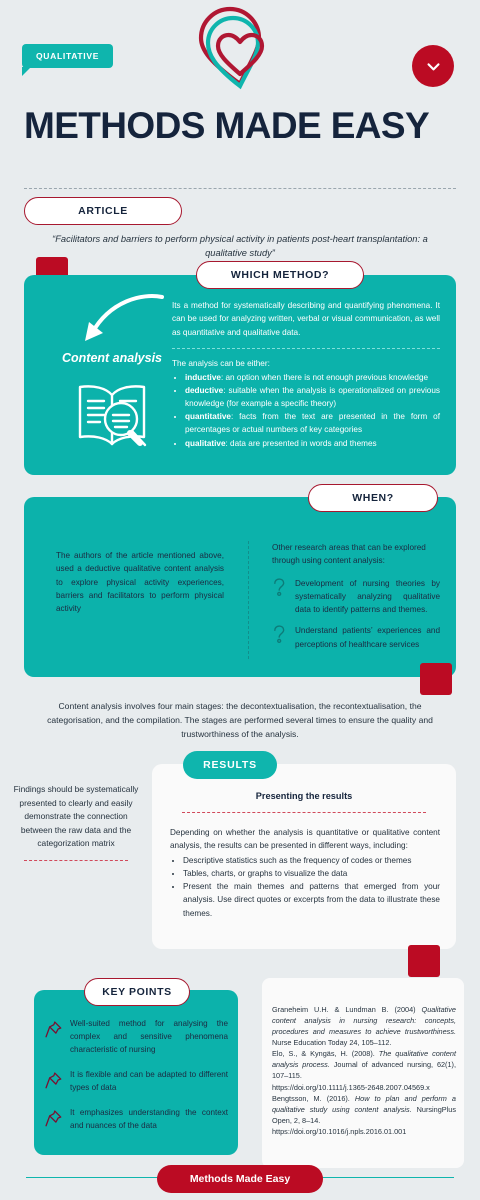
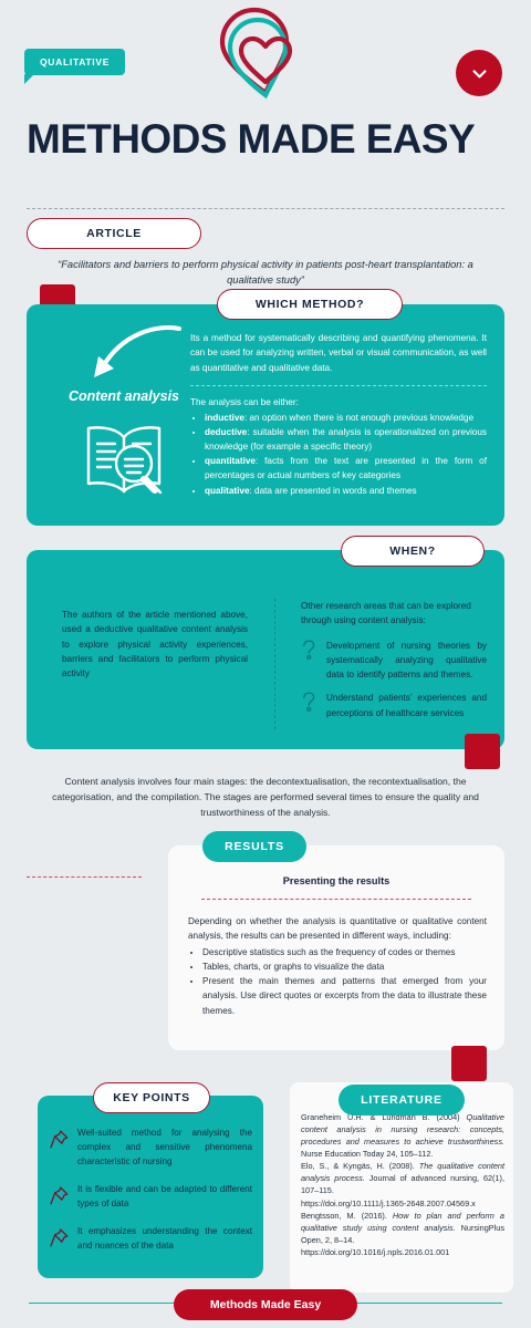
  QUALITATIVE
  METHODS MADE EASY
  ARTICLE
  “Facilitators and barriers to perform physical activity in patients post-heart transplantation: a qualitative study”
  WHICH METHOD?
  Content analysis
  Its a method for systematically describing and quantifying phenomena. It can be used for analyzing written, verbal or visual communication, as well as quantitative and qualitative data.
  The analysis can be either:
  inductive: an option when there is not enough previous knowledge
  deductive: suitable when the analysis is operationalized on previous knowledge (for example a specific theory)
  quantitative: facts from the text are presented in the form of percentages or actual numbers of key categories
  qualitative: data are presented in words and themes
  WHEN?
  The authors of the article mentioned above, used a deductive qualitative content analysis to explore physical activity experiences, barriers and facilitators to perform physical activity
  Other research areas that can be explored through using content analysis:
  Development of nursing theories by systematically analyzing qualitative data to identify patterns and themes.
  Understand patients’ experiences and perceptions of healthcare services
  Content analysis involves four main stages: the decontextualisation, the recontextualisation, the categorisation, and the compilation. The stages are performed several times to ensure the quality and trustworthiness of the analysis.
- Findings should be systematically presented to clearly and easily demonstrate the connection between the raw data and the categorization matrix
  RESULTS
  Presenting the results
  Depending on whether the analysis is quantitative or qualitative content analysis, the results can be presented in different ways, including:
  Descriptive statistics such as the frequency of codes or themes
  Tables, charts, or graphs to visualize the data
  Present the main themes and patterns that emerged from your analysis. Use direct quotes or excerpts from the data to illustrate these themes.
  KEY POINTS
  Well-suited method for analysing the complex and sensitive phenomena characteristic of nursing
  It is flexible and can be adapted to different types of data
  It emphasizes understanding the context and nuances of the data
  Graneheim U.H. & Lundman B. (2004) Qualitative content analysis in nursing research: concepts, procedures and measures to achieve trustworthiness. Nurse Education Today 24, 105–112.
  Elo, S., & Kyngäs, H. (2008). The qualitative content analysis process. Journal of advanced nursing, 62(1), 107–115.
  https://doi.org/10.1111/j.1365-2648.2007.04569.x
  Bengtsson, M. (2016). How to plan and perform a qualitative study using content analysis. NursingPlus Open, 2, 8–14.
  https://doi.org/10.1016/j.npls.2016.01.001
+ LITERATURE
  Methods Made Easy
